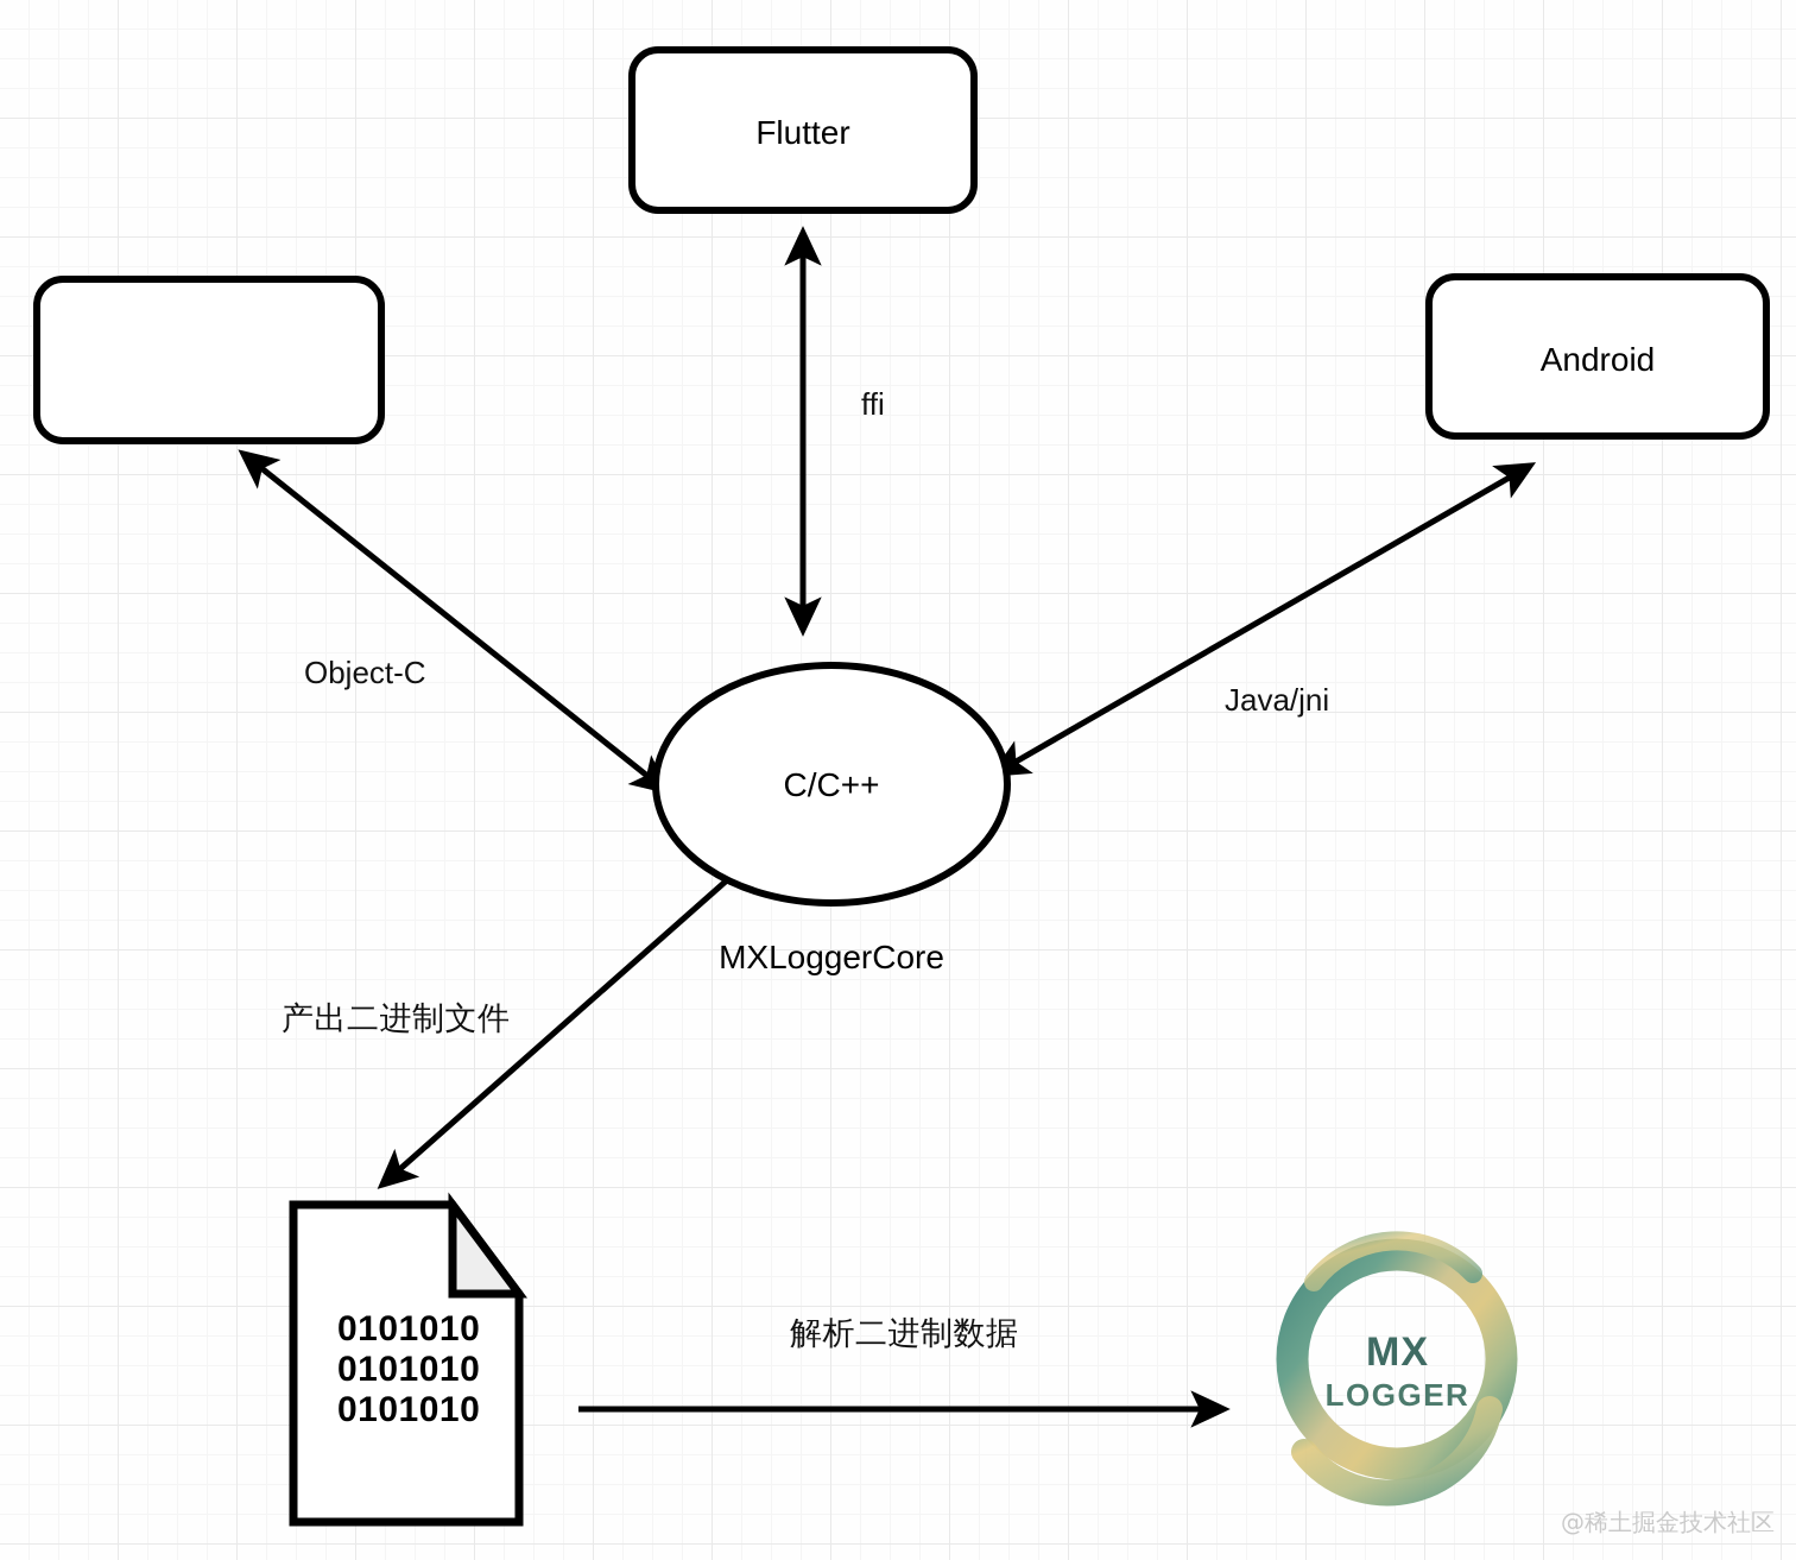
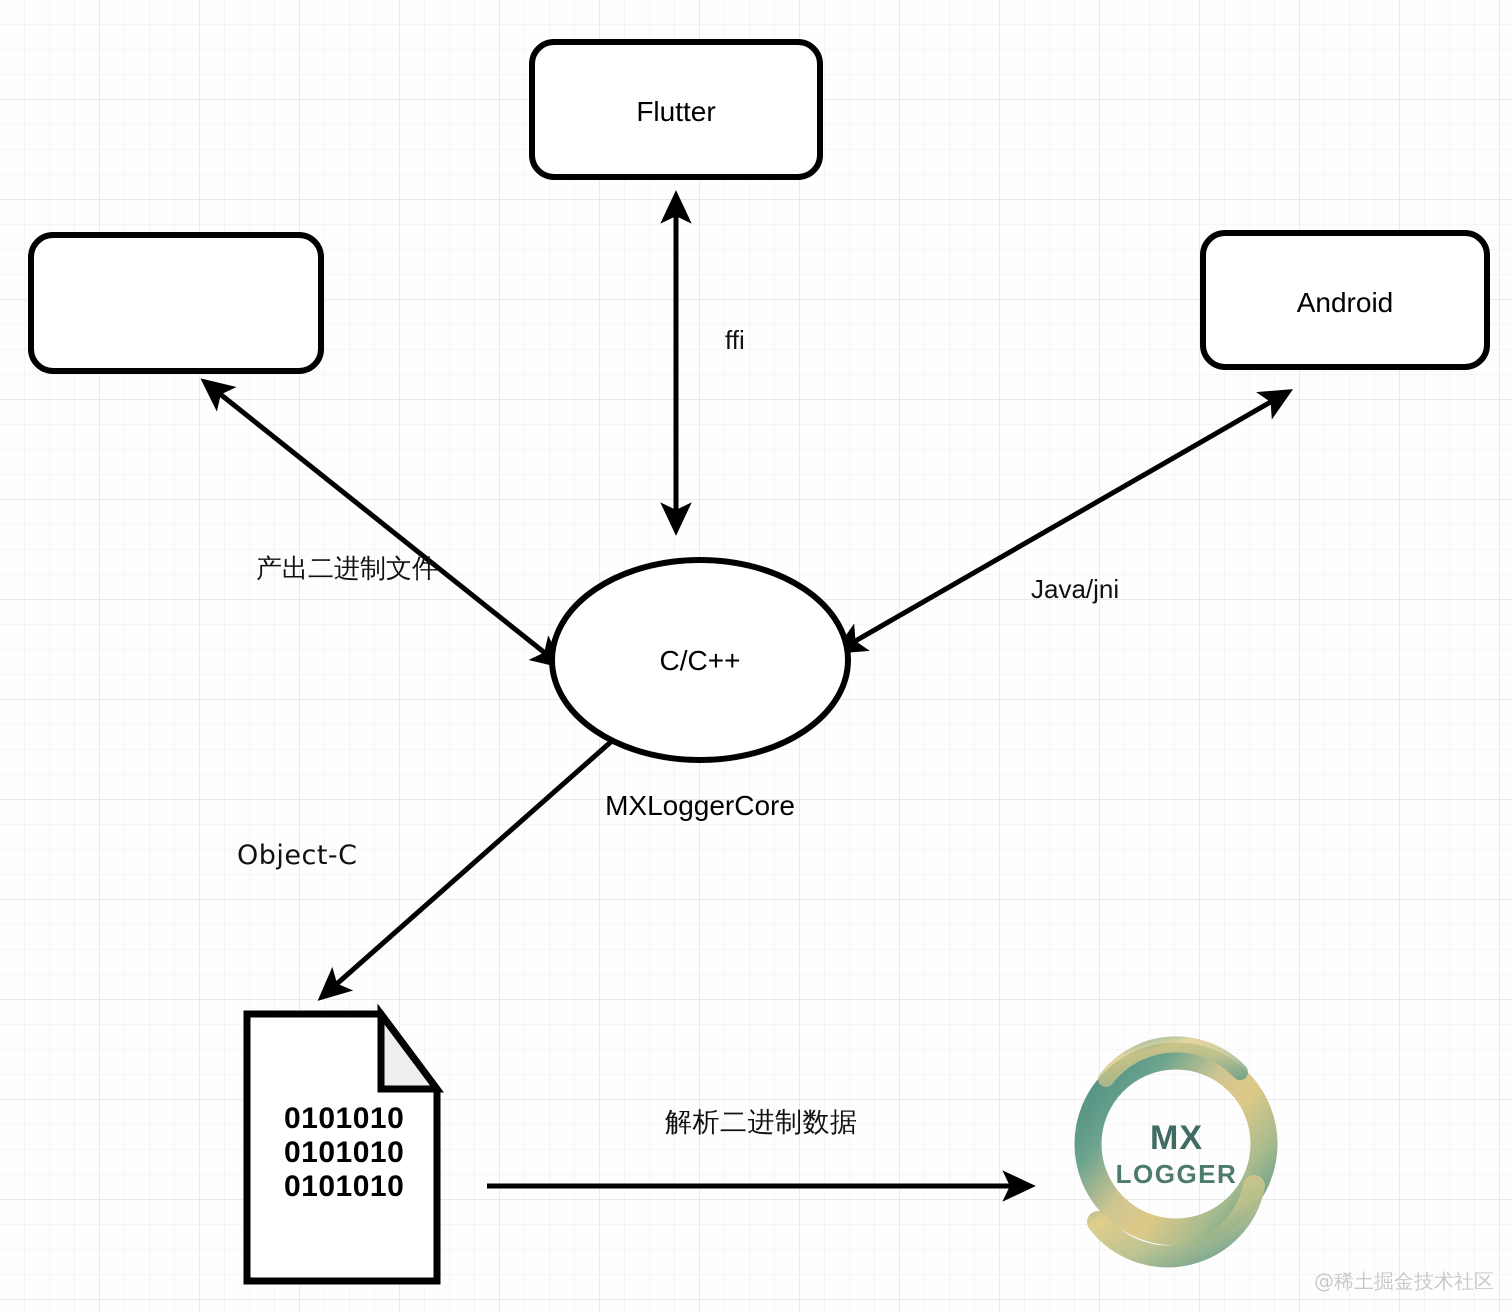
  Flutter
  Android
  C/C++
  MXLoggerCore
  ffi
- Object-C
+ 产出二进制文件
  Java/jni
- 产出二进制文件
+ Object-C
  解析二进制数据
  0101010
  0101010
  0101010
  MX
  LOGGER
  @稀土掘金技术社区
